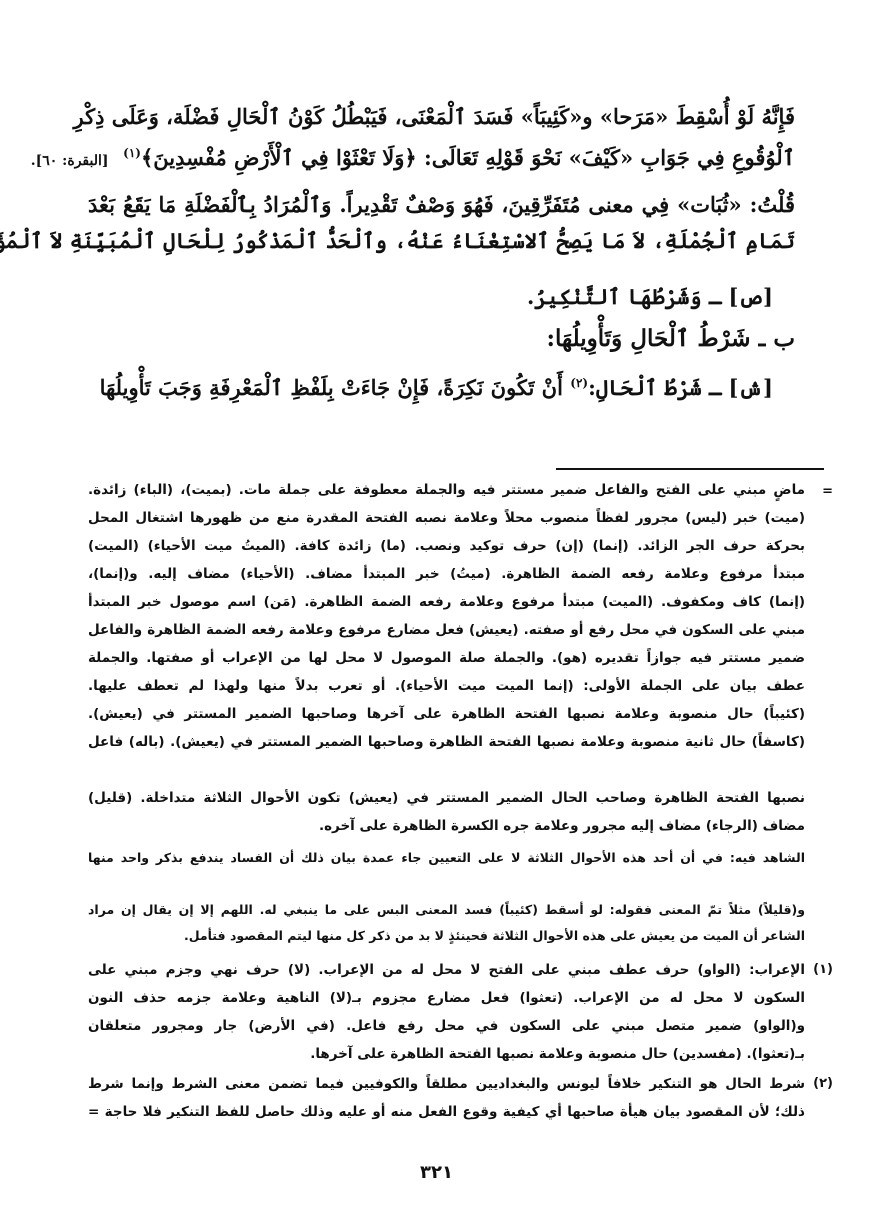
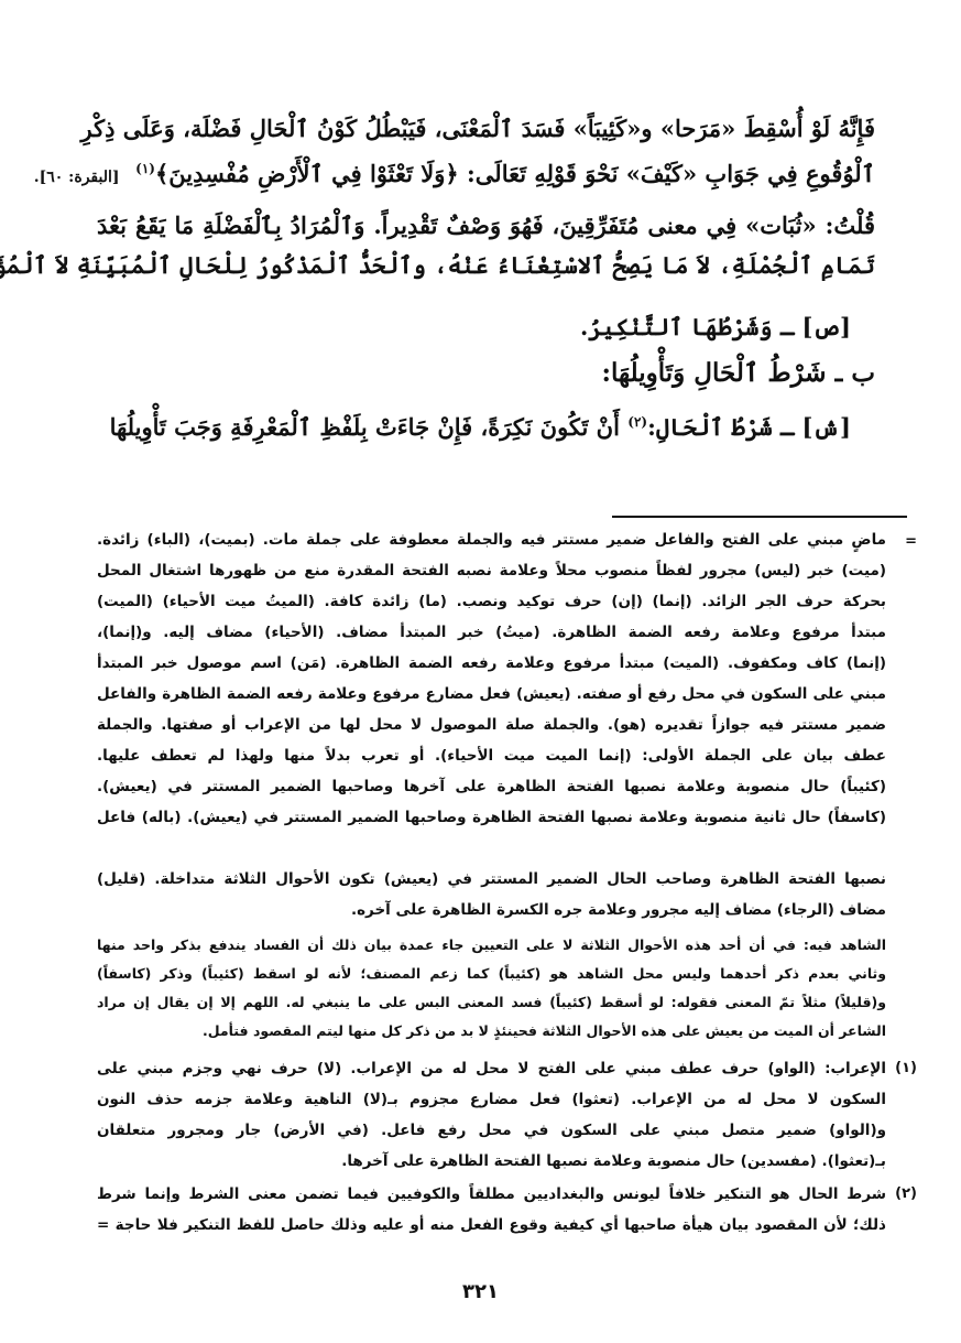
  فَإِنَّهُ لَوْ أُسْقِطَ «مَرَحا» و«كَئِيبَاً» فَسَدَ ٱلْمَعْنَى، فَيَبْطُلُ كَوْنُ ٱلْحَالِ فَضْلَة، وَعَلَى ذِكْرِ
  ٱلْوُقُوعِ فِي جَوَابِ «كَيْفَ» نَحْوَ قَوْلِهِ تَعَالَى: ﴿وَلَا تَعْثَوْا فِي ٱلْأَرْضِ مُفْسِدِينَ﴾(١) [البقرة: ٦٠].
  قُلْتُ: «ثُبَات» فِي معنى مُتَفَرِّقِينَ، فَهُوَ وَصْفٌ تَقْدِيراً. وَٱلْمُرَادُ بِٱلْفَضْلَةِ مَا يَقَعُ بَعْدَ
  تَمَامِ ٱلْجُمْلَةِ، لاَ مَا يَصِحُّ ٱلاسْتِغْنَاءُ عَنْهُ، وٱلْحَدُّ ٱلْمَذْكُورُ لِلْحَالِ ٱلْمُبَيِّنَةِ لاَ ٱلْمُ
  [ص] ـ وَشَرْطُهَا ٱلتَّنْكِيرُ.
  ب ـ شَرْطُ ٱلْحَالِ وَتَأْوِيلُهَا:
  [ش] ـ شَرْطُ ٱلْحَالِ:(٢) أَنْ تَكُونَ نَكِرَةً، فَإِنْ جَاءَتْ بِلَفْظِ ٱلْمَعْرِفَةِ وَجَبَ تَأْوِيلُهَا
  =
  ماضٍ مبني على الفتح والفاعل ضمير مستتر فيه والجملة معطوفة على جملة مات. (بميت)، (الباء) زائدة.
  (ميت) خبر (ليس) مجرور لفظاً منصوب محلاً وعلامة نصبه الفتحة المقدرة منع من ظهورها اشتغال المحل
  بحركة حرف الجر الزائد. (إنما) (إن) حرف توكيد ونصب. (ما) زائدة كافة. (الميتُ ميت الأحياء) (الميت)
  مبتدأ مرفوع وعلامة رفعه الضمة الظاهرة. (ميتُ) خبر المبتدأ مضاف. (الأحياء) مضاف إليه. و(إنما)،
  (إنما) كاف ومكفوف. (الميت) مبتدأ مرفوع وعلامة رفعه الضمة الظاهرة. (مَن) اسم موصول خبر المبتدأ
  مبني على السكون في محل رفع أو صفته. (يعيش) فعل مضارع مرفوع وعلامة رفعه الضمة الظاهرة والفاعل
  ضمير مستتر فيه جوازاً تقديره (هو). والجملة صلة الموصول لا محل لها من الإعراب أو صفتها. والجملة
  عطف بيان على الجملة الأولى: (إنما الميت ميت الأحياء). أو تعرب بدلاً منها ولهذا لم تعطف عليها.
  (كئيباً) حال منصوبة وعلامة نصبها الفتحة الظاهرة على آخرها وصاحبها الضمير المستتر في (يعيش).
  (كاسفاً) حال ثانية منصوبة وعلامة نصبها الفتحة الظاهرة وصاحبها الضمير المستتر في (يعيش). (باله) فاعل
  نصبها الفتحة الظاهرة وصاحب الحال الضمير المستتر في (يعيش) تكون الأحوال الثلاثة متداخلة. (قليل)
  مضاف (الرجاء) مضاف إليه مجرور وعلامة جره الكسرة الظاهرة على آخره.
  الشاهد فيه: في أن أحد هذه الأحوال الثلاثة لا على التعيين جاء عمدة بيان ذلك أن الفساد يندفع بذكر واحد منها
+ وثاني بعدم ذكر أحدهما وليس محل الشاهد هو (كئيباً) كما زعم المصنف؛ لأنه لو اسقط (كئيباً) وذكر (كاسفاً)
  و(قليلاً) مثلاً تمّ المعنى فقوله: لو أسقط (كئيباً) فسد المعنى البس على ما ينبغي له. اللهم إلا إن يقال إن مراد
  الشاعر أن الميت من يعيش على هذه الأحوال الثلاثة فحينئذٍ لا بد من ذكر كل منها ليتم المقصود فتأمل.
  (١)
  الإعراب: (الواو) حرف عطف مبني على الفتح لا محل له من الإعراب. (لا) حرف نهي وجزم مبني على
  السكون لا محل له من الإعراب. (تعثوا) فعل مضارع مجزوم بـ(لا) الناهية وعلامة جزمه حذف النون
  و(الواو) ضمير متصل مبني على السكون في محل رفع فاعل. (في الأرض) جار ومجرور متعلقان
  بـ(تعثوا). (مفسدين) حال منصوبة وعلامة نصبها الفتحة الظاهرة على آخرها.
  (٢)
  شرط الحال هو التنكير خلافاً ليونس والبغداديين مطلقاً والكوفيين فيما تضمن معنى الشرط وإنما شرط
  ذلك؛ لأن المقصود بيان هيأة صاحبها أي كيفية وقوع الفعل منه أو عليه وذلك حاصل للفظ التنكير فلا حاجة =
  ٣٢١
